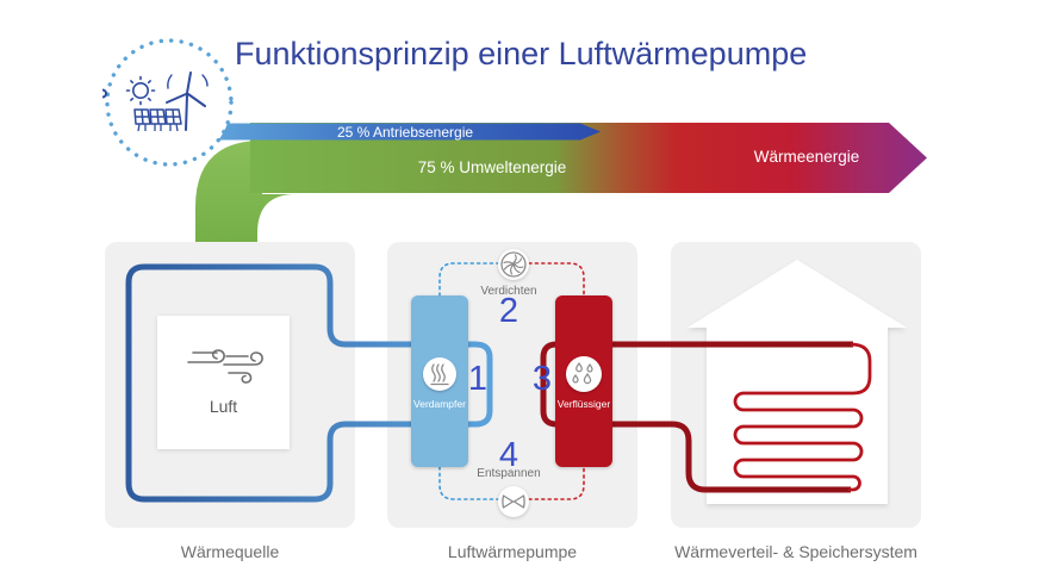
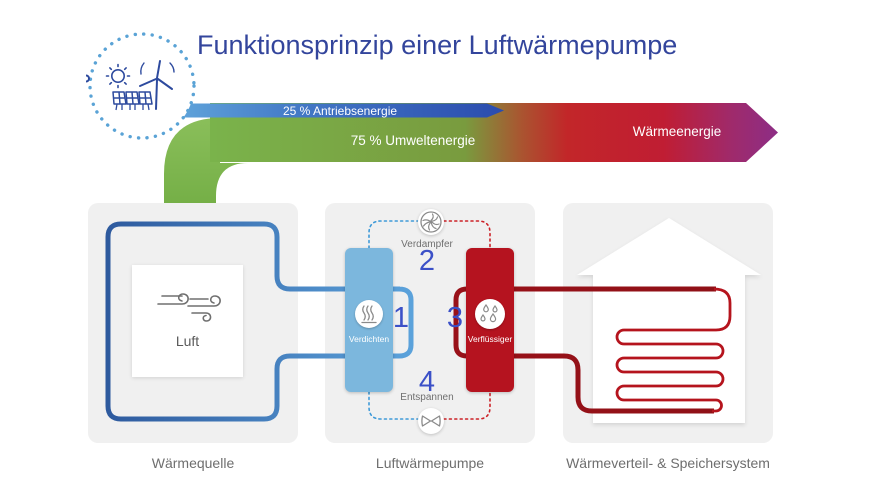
  25 % Antriebsenergie
  75 % Umweltenergie
  Wärmeenergie
  Funktionsprinzip einer Luftwärmepumpe
  Luft
- Verdampfer
+ Verdichten
  Verflüssiger
  1
  2
  3
  4
- Verdichten
+ Verdampfer
  Entspannen
  Wärmequelle
  Luftwärmepumpe
  Wärmeverteil- & Speichersystem
